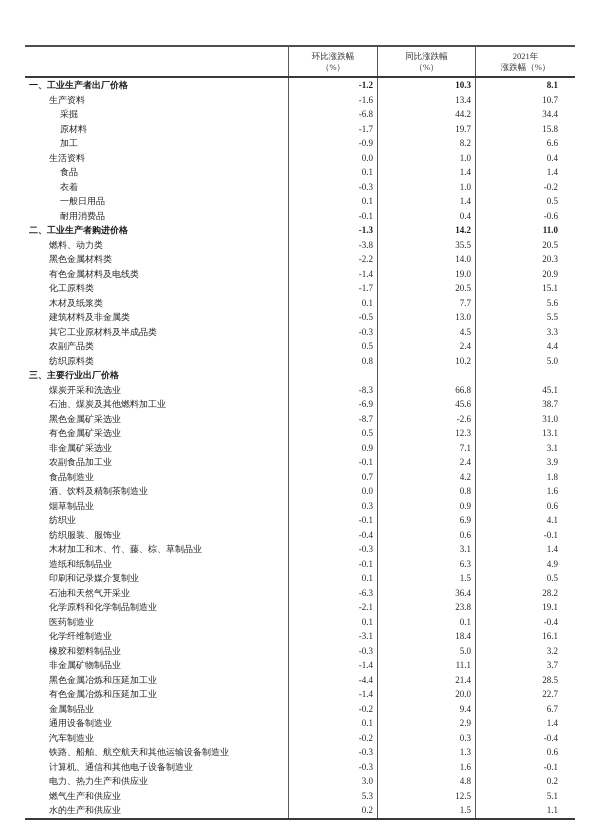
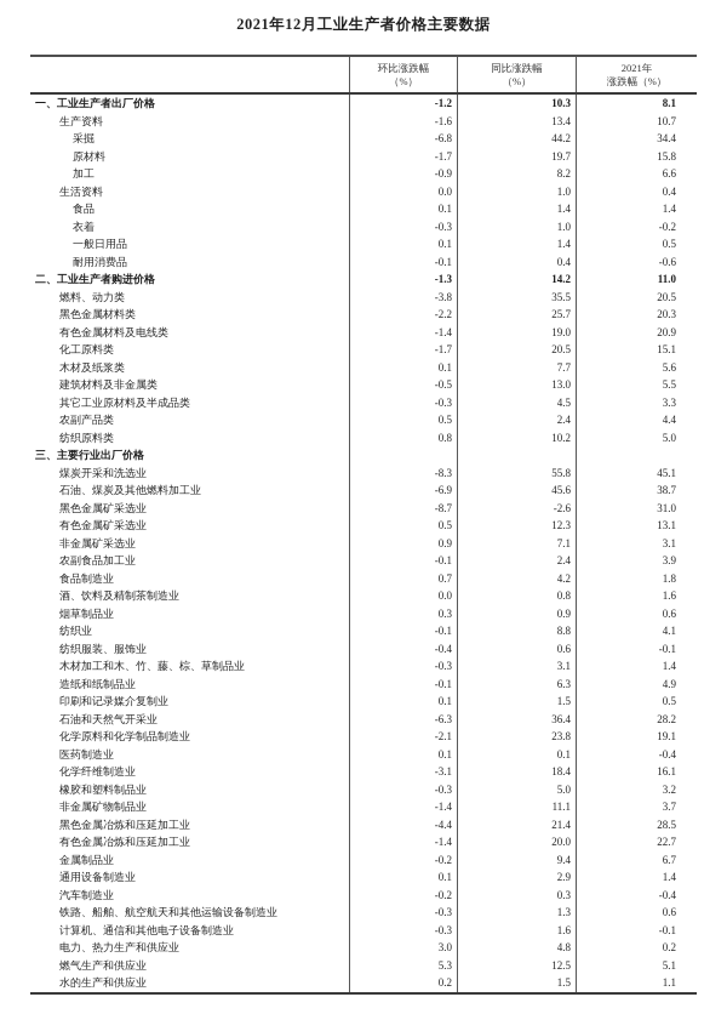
+ 2021年12月工业生产者价格主要数据
  环比涨跌幅
  （%）
  同比涨跌幅
  （%）
  2021年
  涨跌幅（%）
  一、工业生产者出厂价格
  -1.2
  10.3
  8.1
  生产资料
  -1.6
  13.4
  10.7
  采掘
  -6.8
  44.2
  34.4
  原材料
  -1.7
  19.7
  15.8
  加工
  -0.9
  8.2
  6.6
  生活资料
  0.0
  1.0
  0.4
  食品
  0.1
  1.4
  1.4
  衣着
  -0.3
  1.0
  -0.2
  一般日用品
  0.1
  1.4
  0.5
  耐用消费品
  -0.1
  0.4
  -0.6
  二、工业生产者购进价格
  -1.3
  14.2
  11.0
  燃料、动力类
  -3.8
  35.5
  20.5
  黑色金属材料类
  -2.2
- 14.0
+ 25.7
  20.3
  有色金属材料及电线类
  -1.4
  19.0
  20.9
  化工原料类
  -1.7
  20.5
  15.1
  木材及纸浆类
  0.1
  7.7
  5.6
  建筑材料及非金属类
  -0.5
  13.0
  5.5
  其它工业原材料及半成品类
  -0.3
  4.5
  3.3
  农副产品类
  0.5
  2.4
  4.4
  纺织原料类
  0.8
  10.2
  5.0
  三、主要行业出厂价格
  煤炭开采和洗选业
  -8.3
- 66.8
+ 55.8
  45.1
  石油、煤炭及其他燃料加工业
  -6.9
  45.6
  38.7
  黑色金属矿采选业
  -8.7
  -2.6
  31.0
  有色金属矿采选业
  0.5
  12.3
  13.1
  非金属矿采选业
  0.9
  7.1
  3.1
  农副食品加工业
  -0.1
  2.4
  3.9
  食品制造业
  0.7
  4.2
  1.8
  酒、饮料及精制茶制造业
  0.0
  0.8
  1.6
  烟草制品业
  0.3
  0.9
  0.6
  纺织业
  -0.1
- 6.9
+ 8.8
  4.1
  纺织服装、服饰业
  -0.4
  0.6
  -0.1
  木材加工和木、竹、藤、棕、草制品业
  -0.3
  3.1
  1.4
  造纸和纸制品业
  -0.1
  6.3
  4.9
  印刷和记录媒介复制业
  0.1
  1.5
  0.5
  石油和天然气开采业
  -6.3
  36.4
  28.2
  化学原料和化学制品制造业
  -2.1
  23.8
  19.1
  医药制造业
  0.1
  0.1
  -0.4
  化学纤维制造业
  -3.1
  18.4
  16.1
  橡胶和塑料制品业
  -0.3
  5.0
  3.2
  非金属矿物制品业
  -1.4
  11.1
  3.7
  黑色金属冶炼和压延加工业
  -4.4
  21.4
  28.5
  有色金属冶炼和压延加工业
  -1.4
  20.0
  22.7
  金属制品业
  -0.2
  9.4
  6.7
  通用设备制造业
  0.1
  2.9
  1.4
  汽车制造业
  -0.2
  0.3
  -0.4
  铁路、船舶、航空航天和其他运输设备制造业
  -0.3
  1.3
  0.6
  计算机、通信和其他电子设备制造业
  -0.3
  1.6
  -0.1
  电力、热力生产和供应业
  3.0
  4.8
  0.2
  燃气生产和供应业
  5.3
  12.5
  5.1
  水的生产和供应业
  0.2
  1.5
  1.1
